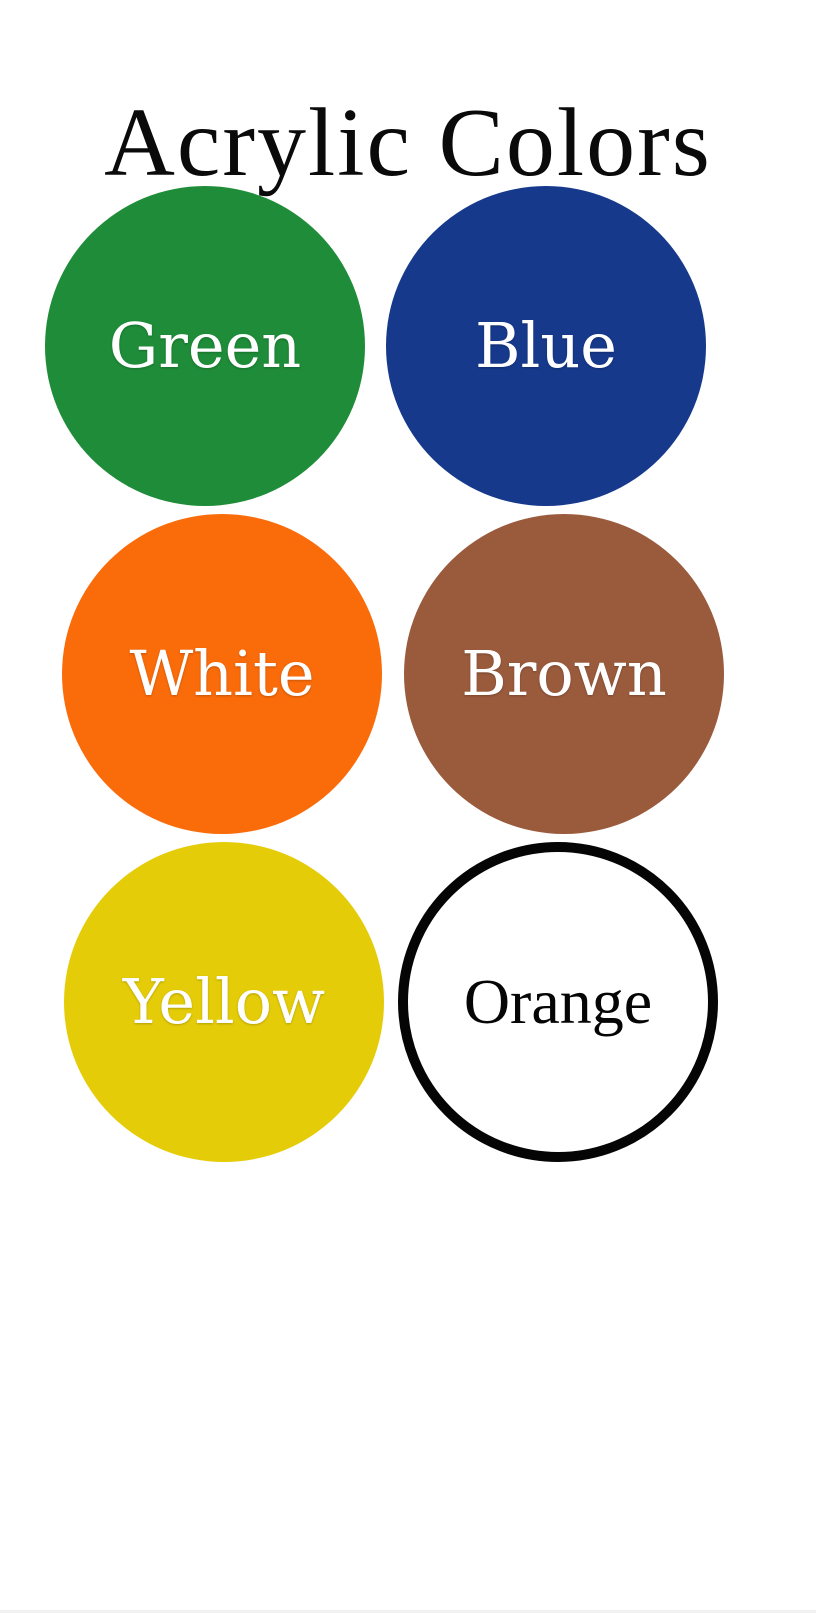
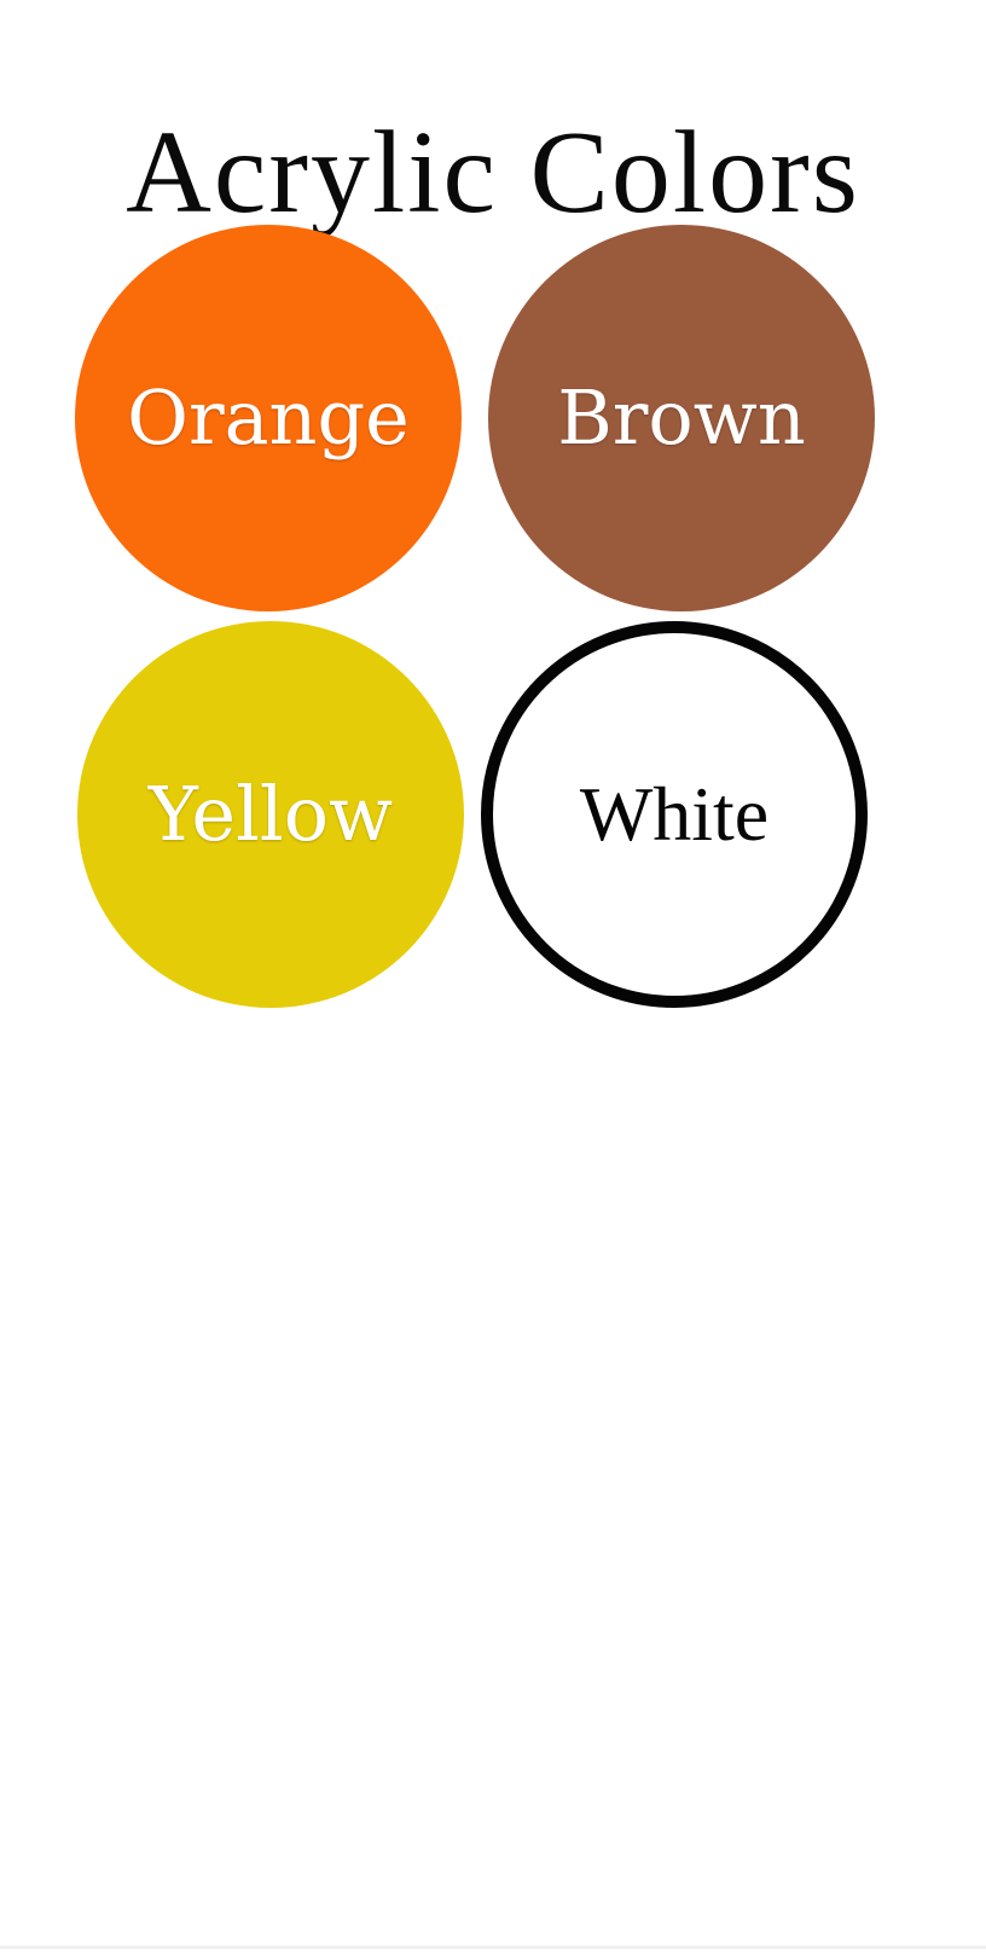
  Acrylic Colors
- Green
- Blue
- White
+ Orange
  Brown
  Yellow
- Orange
+ White
